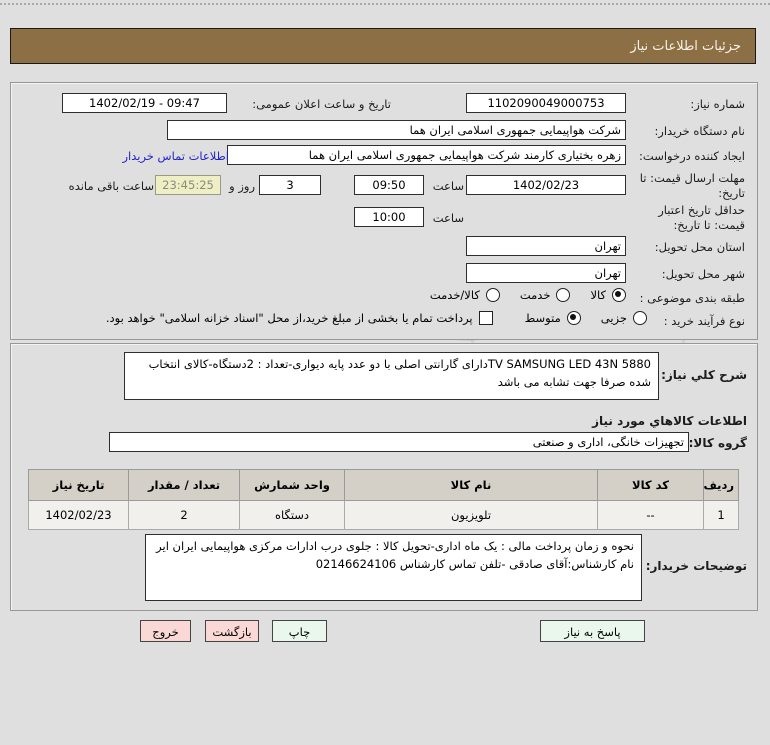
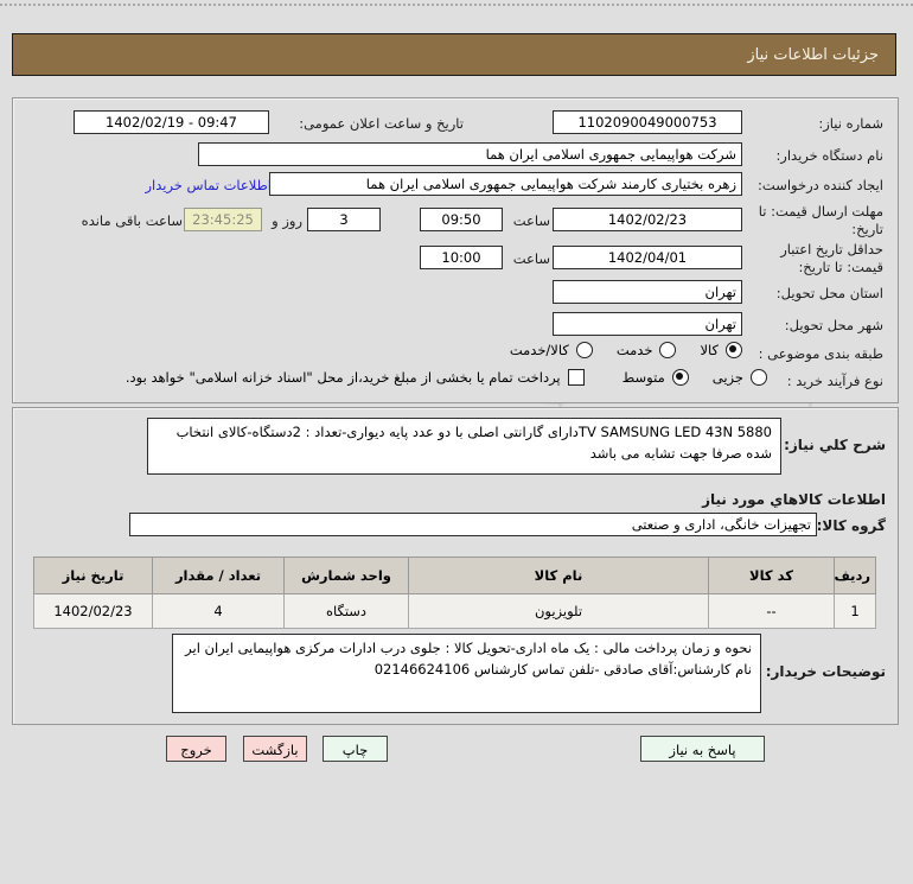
  جزئیات اطلاعات نیاز
  شماره نیاز:
  1102090049000753
  تاریخ و ساعت اعلان عمومی:
  1402/02/19 - 09:47
  نام دستگاه خریدار:
  شرکت هواپیمایی جمهوری اسلامی ایران هما
  ایجاد کننده درخواست:
  زهره بختیاری کارمند شرکت هواپیمایی جمهوری اسلامی ایران هما
  اطلاعات تماس خریدار
  مهلت ارسال قیمت: تا تاریخ:
  1402/02/23
  ساعت
  09:50
  3
  روز و
  23:45:25
  ساعت باقی مانده
  حداقل تاریخ اعتبار قیمت: تا تاریخ:
+ 1402/04/01
  ساعت
  10:00
  استان محل تحویل:
  تهران
  شهر محل تحویل:
  تهران
  طبقه بندی موضوعی :
  کالا
  خدمت
  کالا/خدمت
  نوع فرآیند خرید :
  جزیی
  متوسط
  پرداخت تمام یا بخشی از مبلغ خرید،از محل "اسناد خزانه اسلامی" خواهد بود.
  شرح کلي نیاز:
  TV SAMSUNG LED 43N 5880دارای گارانتی اصلی با دو عدد پایه دیواری-تعداد : 2دستگاه-کالای انتخاب شده صرفا جهت تشابه می باشد
  اطلاعات کالاهاي مورد نیاز
  گروه کالا:
  تجهیزات خانگی، اداری و صنعتی
  ردیف	کد کالا	نام کالا	واحد شمارش	تعداد / مقدار	تاریخ نیاز
- 1	--	تلویزیون	دستگاه	2	1402/02/23
+ 1	--	تلویزیون	دستگاه	4	1402/02/23
  توضیحات خریدار:
  نحوه و زمان پرداخت مالی : یک ماه اداری-تحویل کالا : جلوی درب ادارات مرکزی هواپیمایی ایران ایر
  نام کارشناس:آقای صادقی -تلفن تماس کارشناس 02146624106
  پاسخ به نیاز
  چاپ
  بازگشت
  خروج
